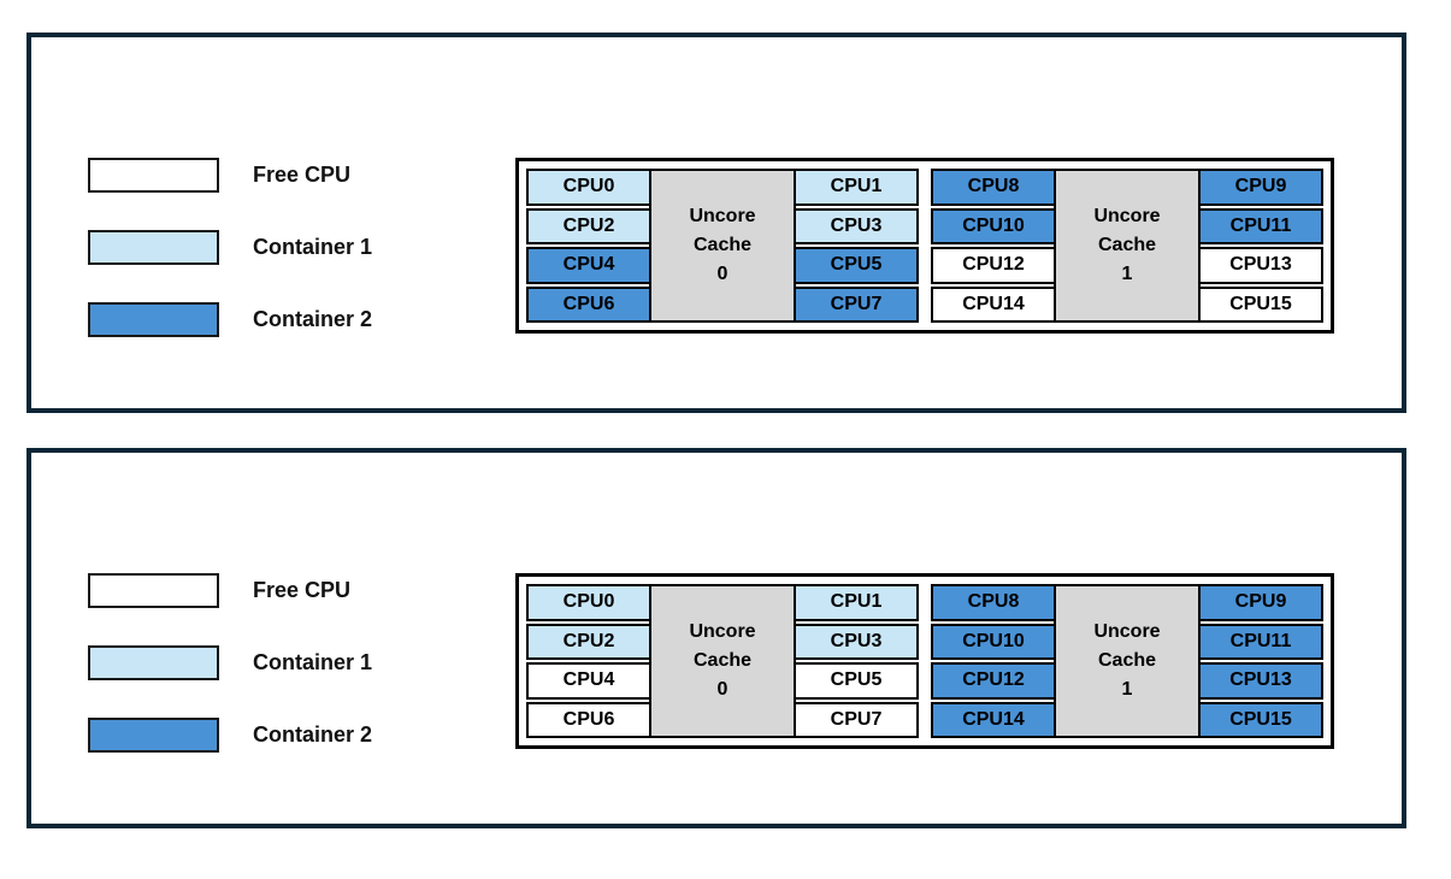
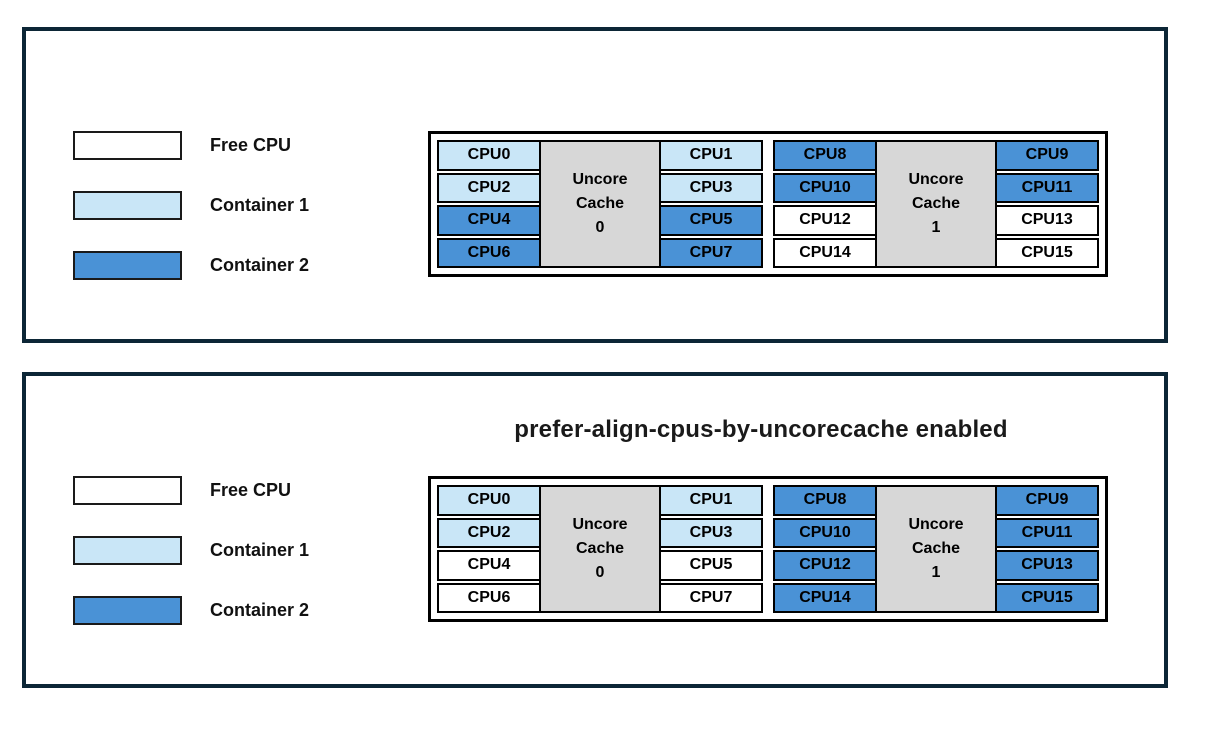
  Free CPU
  Container 1
  Container 2
  CPU0
  CPU2
  CPU4
  CPU6
  Uncore
  Cache
  0
  CPU1
  CPU3
  CPU5
  CPU7
  CPU8
  CPU10
  CPU12
  CPU14
  Uncore
  Cache
  1
  CPU9
  CPU11
  CPU13
  CPU15
+ prefer-align-cpus-by-uncorecache enabled
  Free CPU
  Container 1
  Container 2
  CPU0
  CPU2
  CPU4
  CPU6
  Uncore
  Cache
  0
  CPU1
  CPU3
  CPU5
  CPU7
  CPU8
  CPU10
  CPU12
  CPU14
  Uncore
  Cache
  1
  CPU9
  CPU11
  CPU13
  CPU15
